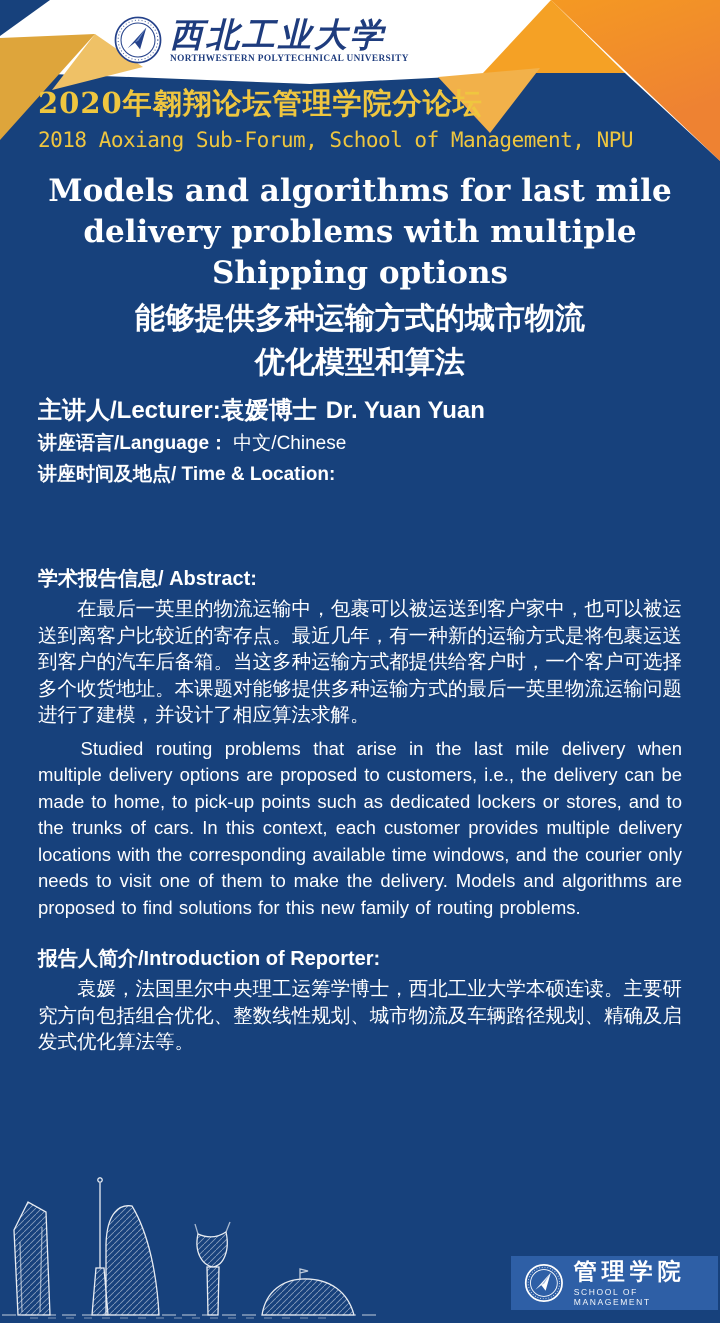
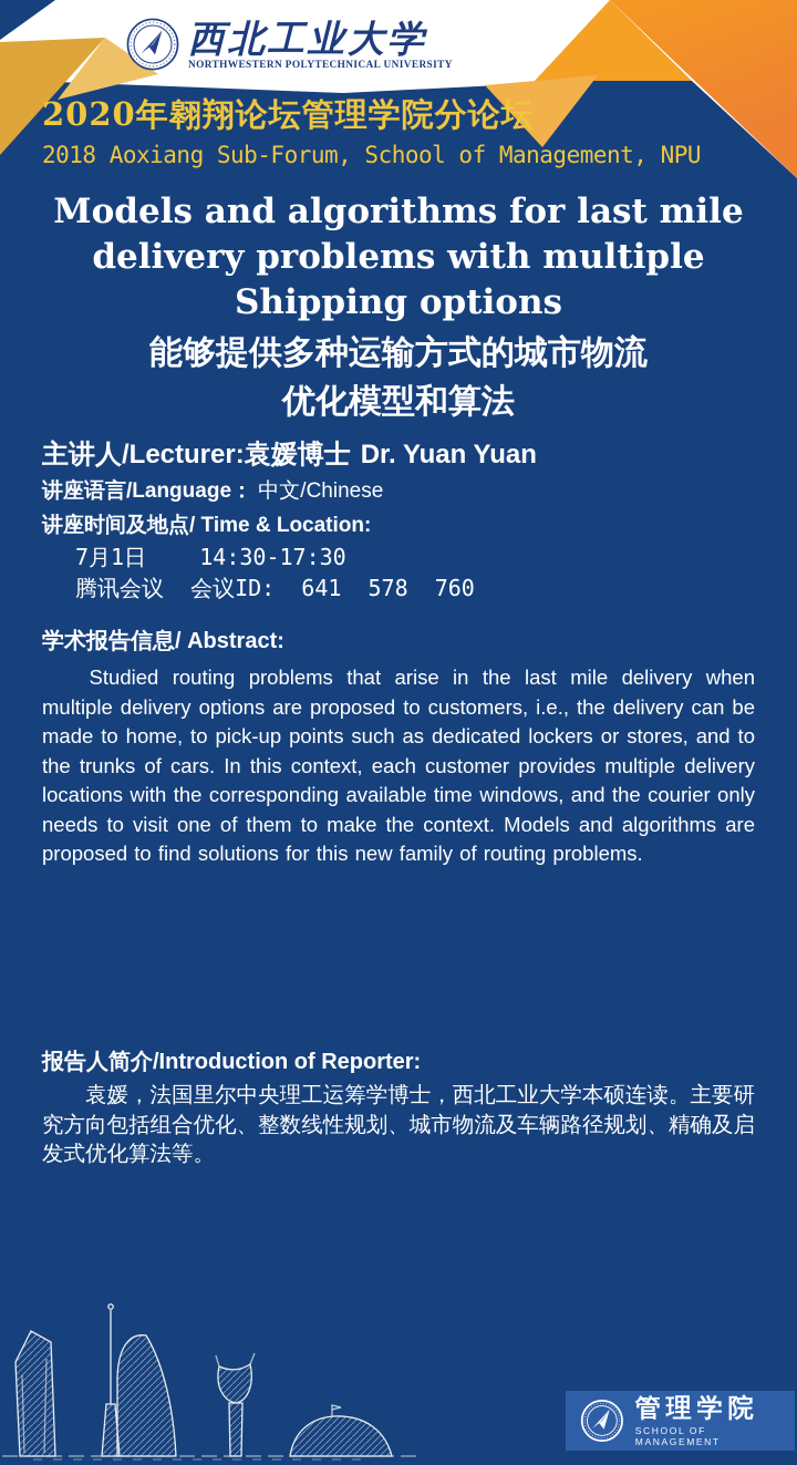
  西北工业大学
  NORTHWESTERN POLYTECHNICAL UNIVERSITY
  2020年翱翔论坛管理学院分论坛
  2018 Aoxiang Sub-Forum, School of Management, NPU
  Models and algorithms for last mile
  delivery problems with multiple
  Shipping options
  能够提供多种运输方式的城市物流
  优化模型和算法
  主讲人/Lecturer:袁媛博士 Dr. Yuan Yuan
  讲座语言/Language： 中文/Chinese
  讲座时间及地点/ Time & Location:
+ 7月1日 14:30-17:30
+ 腾讯会议 会议ID: 641 578 760
  学术报告信息/ Abstract:
- 在最后一英里的物流运输中，包裹可以被运送到客户家中，也可以被运送到离客户比较近的寄存点。最近几年，有一种新的运输方式是将包裹运送到客户的汽车后备箱。当这多种运输方式都提供给客户时，一个客户可选择多个收货地址。本课题对能够提供多种运输方式的最后一英里物流运输问题进行了建模，并设计了相应算法求解。
- Studied routing problems that arise in the last mile delivery when multiple delivery options are proposed to customers, i.e., the delivery can be made to home, to pick-up points such as dedicated lockers or stores, and to the trunks of cars. In this context, each customer provides multiple delivery locations with the corresponding available time windows, and the courier only needs to visit one of them to make the delivery. Models and algorithms are proposed to find solutions for this new family of routing problems.
+ Studied routing problems that arise in the last mile delivery when multiple delivery options are proposed to customers, i.e., the delivery can be made to home, to pick-up points such as dedicated lockers or stores, and to the trunks of cars. In this context, each customer provides multiple delivery locations with the corresponding available time windows, and the courier only needs to visit one of them to make the context. Models and algorithms are proposed to find solutions for this new family of routing problems.
  报告人简介/Introduction of Reporter:
  袁媛，法国里尔中央理工运筹学博士，西北工业大学本硕连读。主要研究方向包括组合优化、整数线性规划、城市物流及车辆路径规划、精确及启发式优化算法等。
  管理学院
  SCHOOL OF MANAGEMENT
